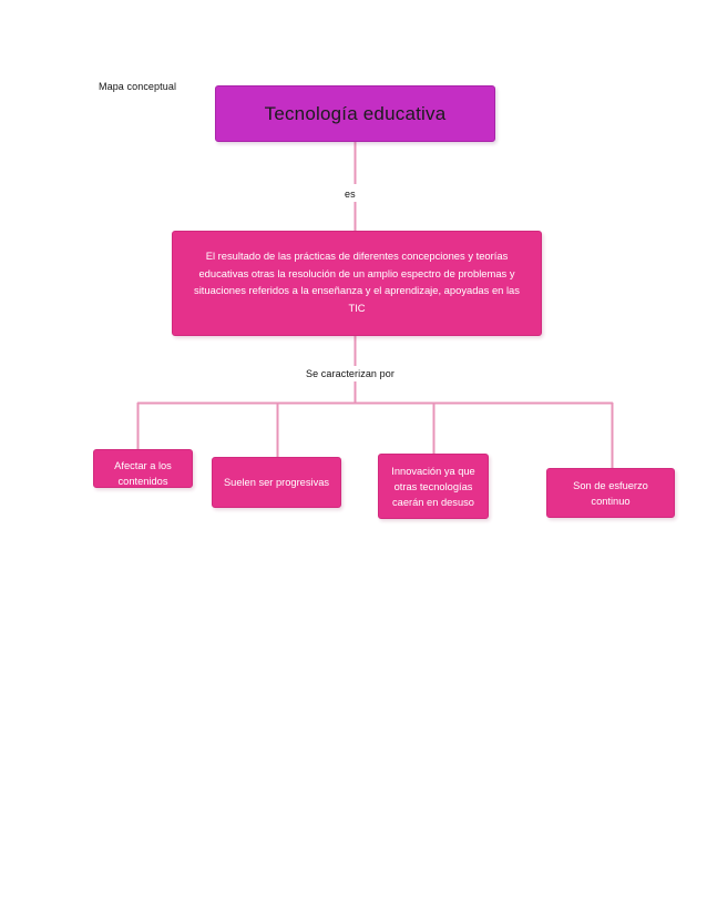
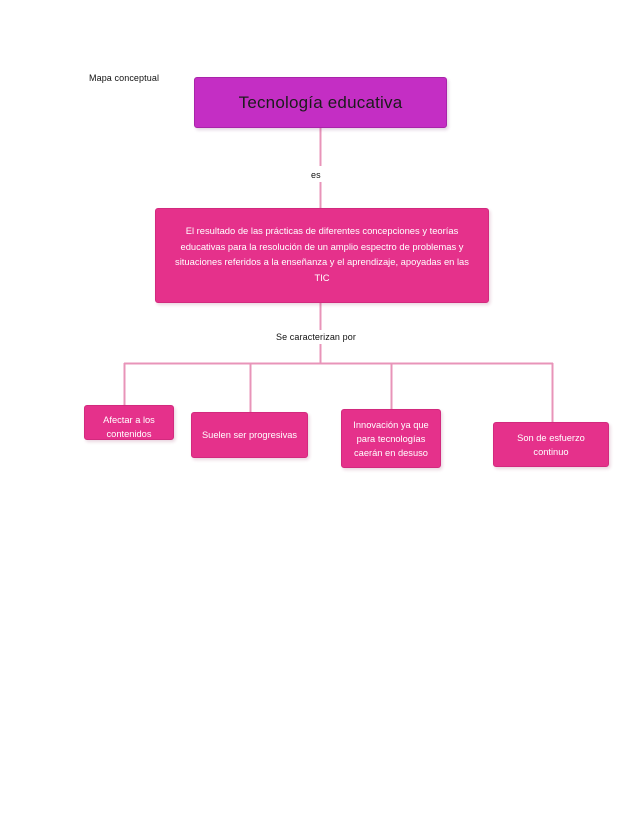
  Mapa conceptual
  Tecnología educativa
  es
- El resultado de las prácticas de diferentes concepciones y teorías educativas otras la resolución de un amplio espectro de problemas y situaciones referidos a la enseñanza y el aprendizaje, apoyadas en las TIC
+ El resultado de las prácticas de diferentes concepciones y teorías educativas para la resolución de un amplio espectro de problemas y situaciones referidos a la enseñanza y el aprendizaje, apoyadas en las TIC
  Se caracterizan por
  Afectar a los contenidos
  Suelen ser progresivas
- Innovación ya que otras tecnologías caerán en desuso
+ Innovación ya que para tecnologías caerán en desuso
  Son de esfuerzo continuo
